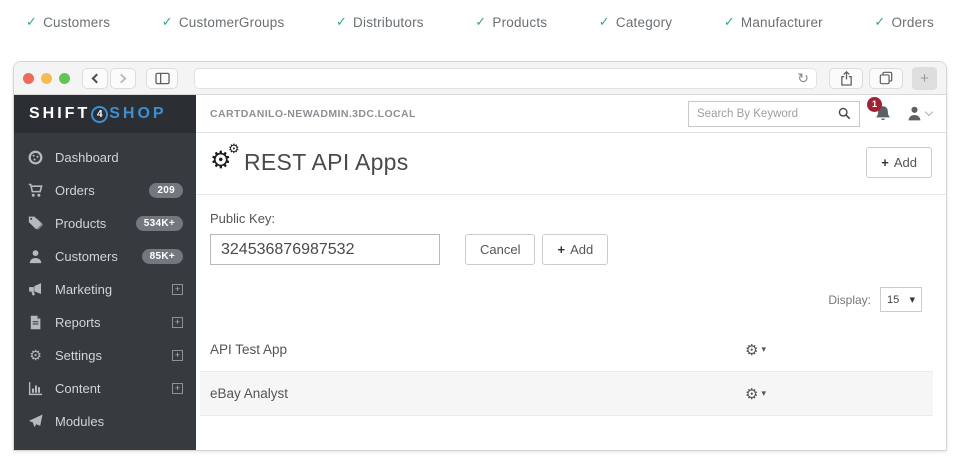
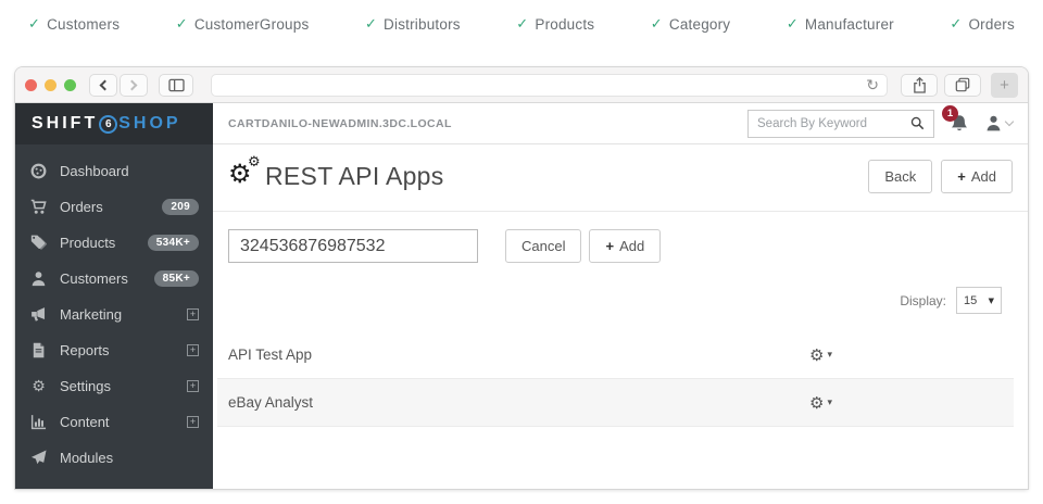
  ✓
  Customers
  ✓
  CustomerGroups
  ✓
  Distributors
  ✓
  Products
  ✓
  Category
  ✓
  Manufacturer
  ✓
  Orders
  ↻
  +
  SHIFT
- 4
+ 6
  SHOP
  Dashboard
  Orders
  209
  Products
  534K+
  Customers
  85K+
  Marketing
  +
  Reports
  +
  ⚙
  Settings
  +
  Content
  +
  Modules
  CARTDANILO-NEWADMIN.3DC.LOCAL
  Search By Keyword
  1
  ⚙
  ⚙
  REST API Apps
+ Back
  +
  Add
- Public Key:
  324536876987532
  Cancel
  +
  Add
  Display:
  15
  ▼
  API Test App
  ⚙
  ▾
  eBay Analyst
  ⚙
  ▾
